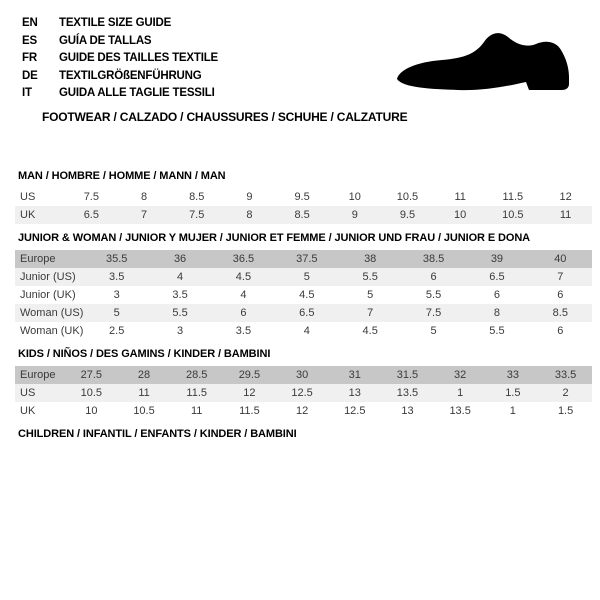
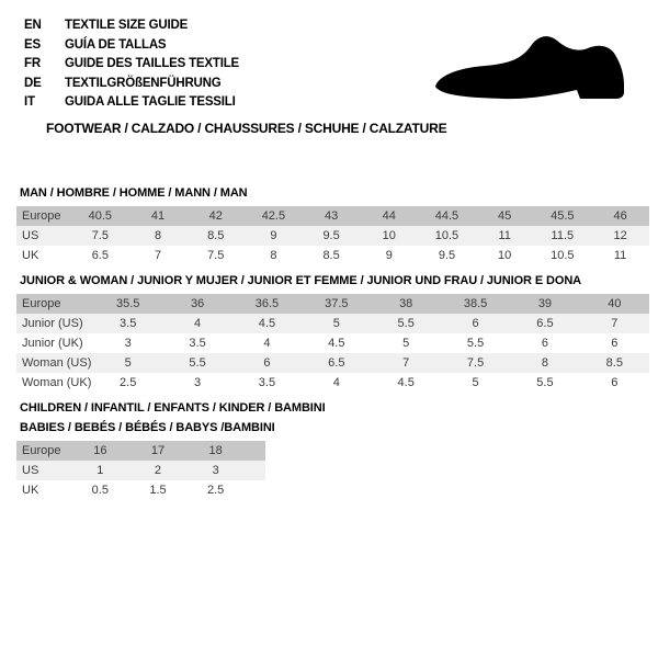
  EN
  TEXTILE SIZE GUIDE
  ES
  GUÍA DE TALLAS
  FR
  GUIDE DES TAILLES TEXTILE
  DE
  TEXTILGRÖßENFÜHRUNG
  IT
  GUIDA ALLE TAGLIE TESSILI
  FOOTWEAR / CALZADO / CHAUSSURES / SCHUHE / CALZATURE
  MAN / HOMBRE / HOMME / MANN / MAN
+ Europe	40.5	41	42	42.5	43	44	44.5	45	45.5	46
  US	7.5	8	8.5	9	9.5	10	10.5	11	11.5	12
  UK	6.5	7	7.5	8	8.5	9	9.5	10	10.5	11
  JUNIOR & WOMAN / JUNIOR Y MUJER / JUNIOR ET FEMME / JUNIOR UND FRAU / JUNIOR E DONA
  Europe	35.5	36	36.5	37.5	38	38.5	39	40
  Junior (US)	3.5	4	4.5	5	5.5	6	6.5	7
  Junior (UK)	3	3.5	4	4.5	5	5.5	6	6
  Woman (US)	5	5.5	6	6.5	7	7.5	8	8.5
  Woman (UK)	2.5	3	3.5	4	4.5	5	5.5	6
- KIDS / NIÑOS / DES GAMINS / KINDER / BAMBINI
- Europe	27.5	28	28.5	29.5	30	31	31.5	32	33	33.5
- US	10.5	11	11.5	12	12.5	13	13.5	1	1.5	2
- UK	10	10.5	11	11.5	12	12.5	13	13.5	1	1.5
  CHILDREN / INFANTIL / ENFANTS / KINDER / BAMBINI
+ BABIES / BEBÉS / BÉBÉS / BABYS /BAMBINI
+ Europe	16	17	18
+ US	1	2	3
+ UK	0.5	1.5	2.5
